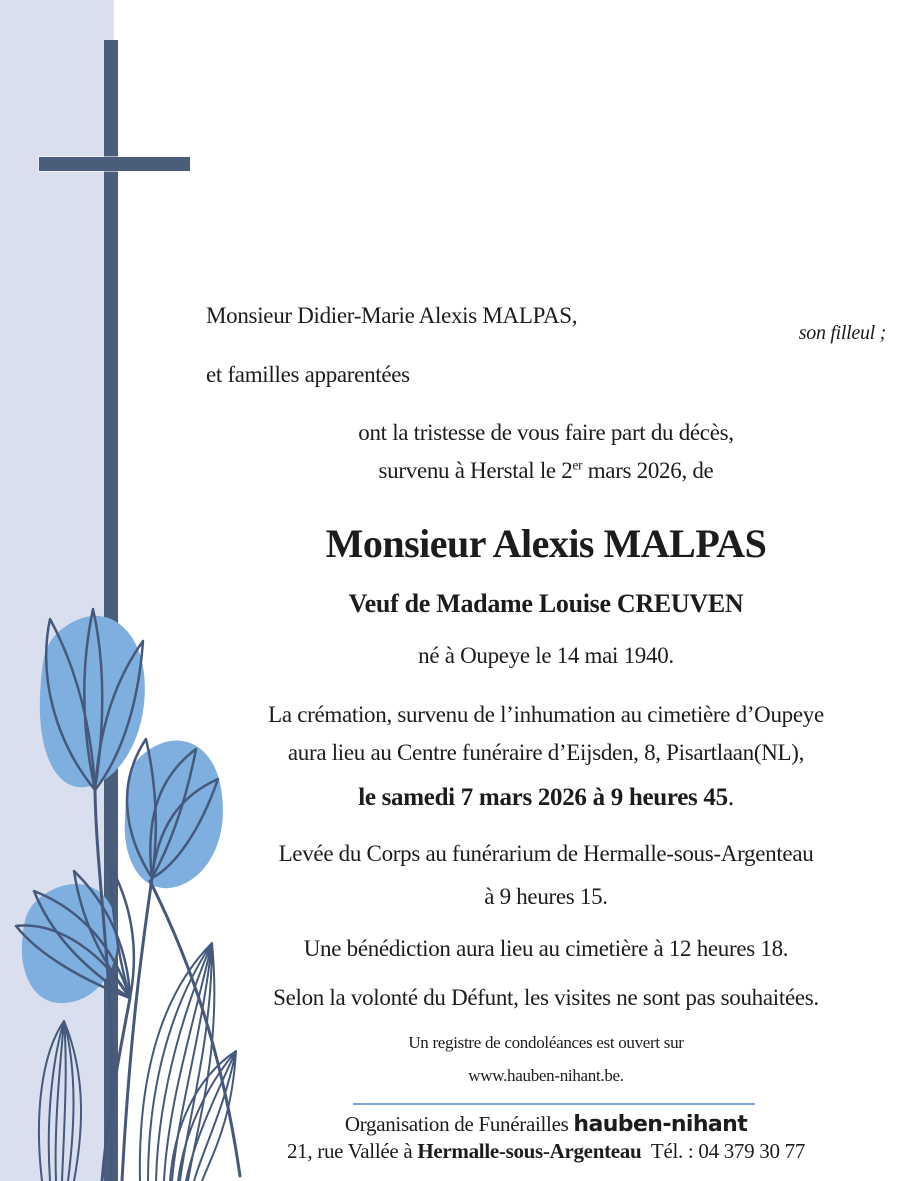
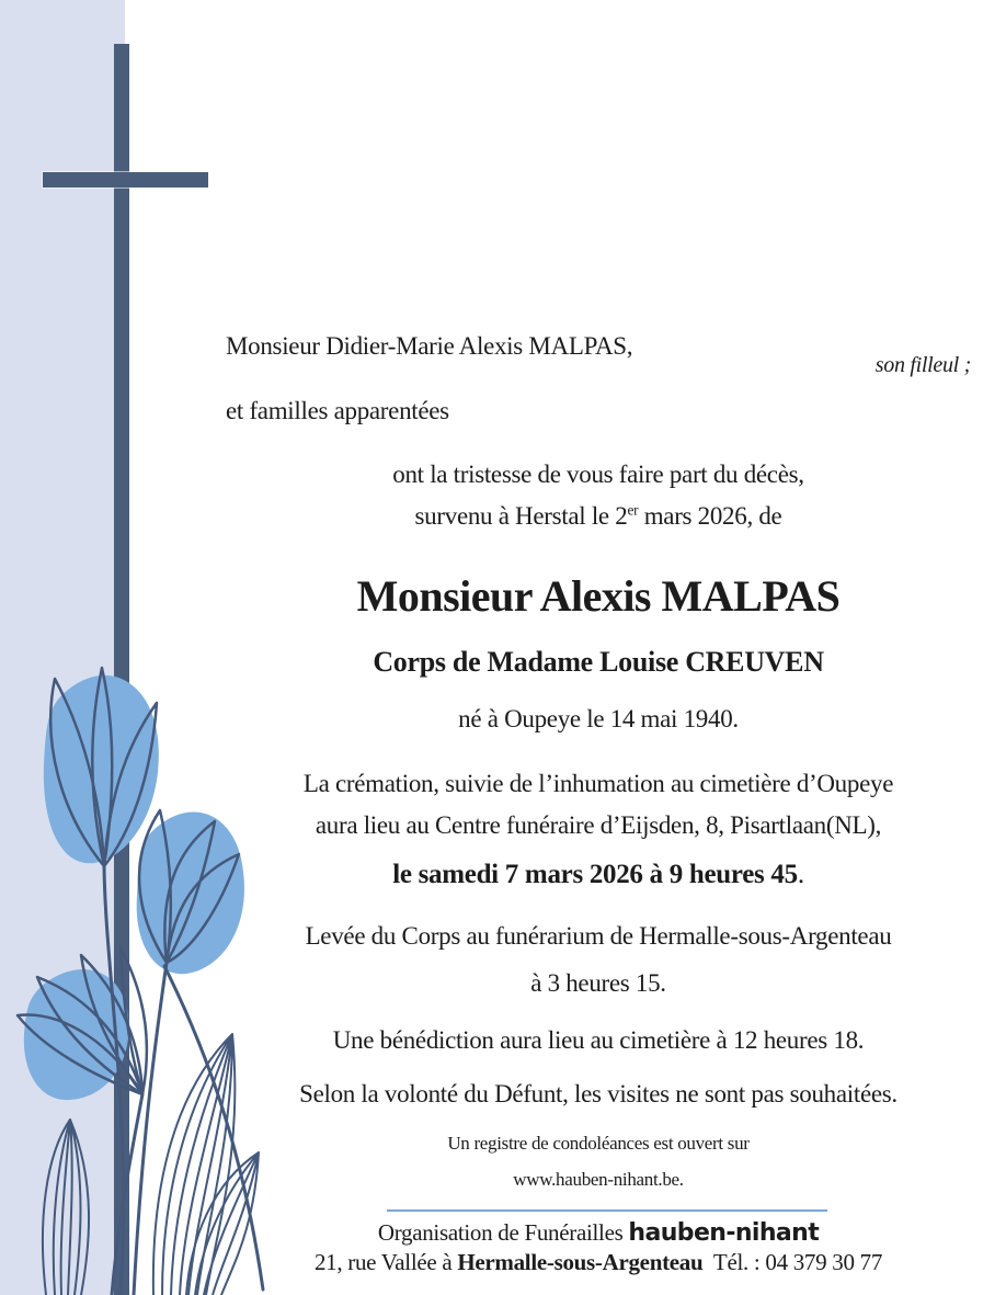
  Monsieur Didier-Marie Alexis MALPAS,
  son filleul ;
  et familles apparentées
  ont la tristesse de vous faire part du décès,
  survenu à Herstal le 2er mars 2026, de
  Monsieur Alexis MALPAS
- Veuf de Madame Louise CREUVEN
+ Corps de Madame Louise CREUVEN
  né à Oupeye le 14 mai 1940.
- La crémation, survenu de l’inhumation au cimetière d’Oupeye
+ La crémation, suivie de l’inhumation au cimetière d’Oupeye
  aura lieu au Centre funéraire d’Eijsden, 8, Pisartlaan(NL),
  le samedi 7 mars 2026 à 9 heures 45.
  Levée du Corps au funérarium de Hermalle-sous-Argenteau
- à 9 heures 15.
+ à 3 heures 15.
  Une bénédiction aura lieu au cimetière à 12 heures 18.
  Selon la volonté du Défunt, les visites ne sont pas souhaitées.
  Un registre de condoléances est ouvert sur
  www.hauben-nihant.be.
  Organisation de Funérailles hauben-nihant
  21, rue Vallée à Hermalle-sous-Argenteau Tél. : 04 379 30 77
